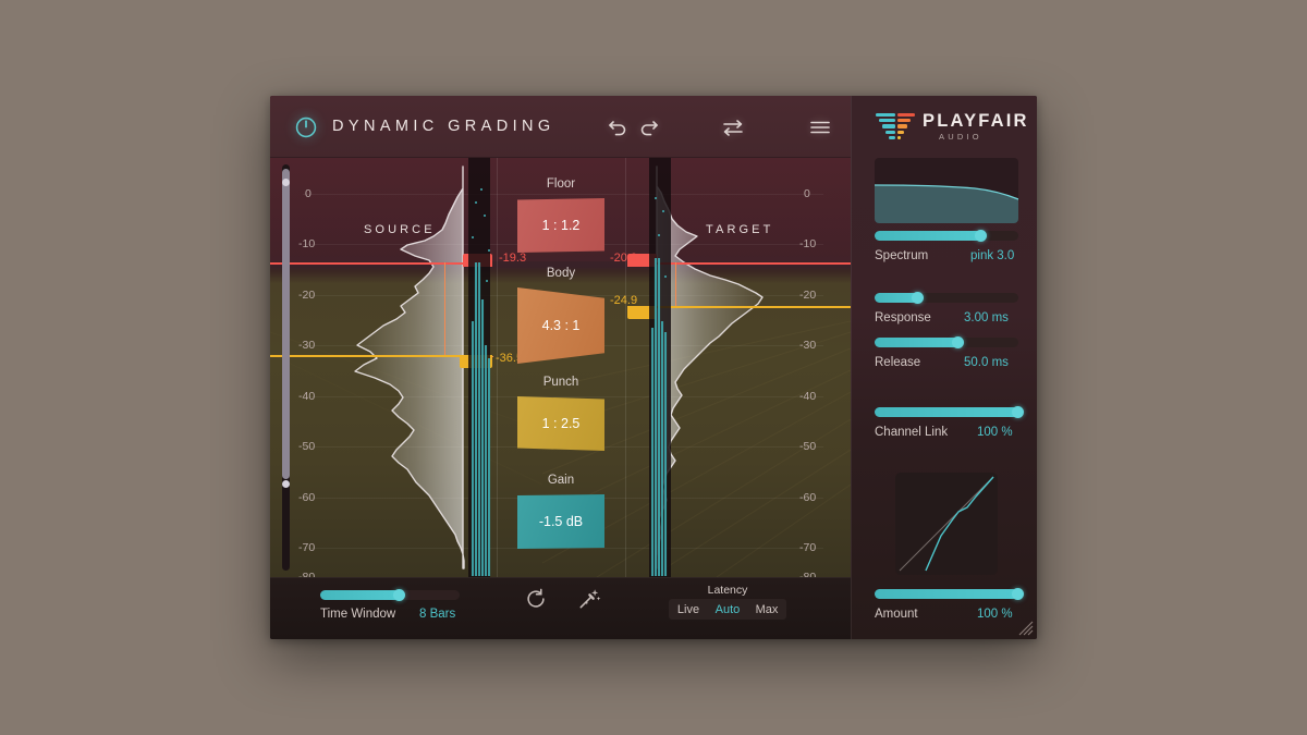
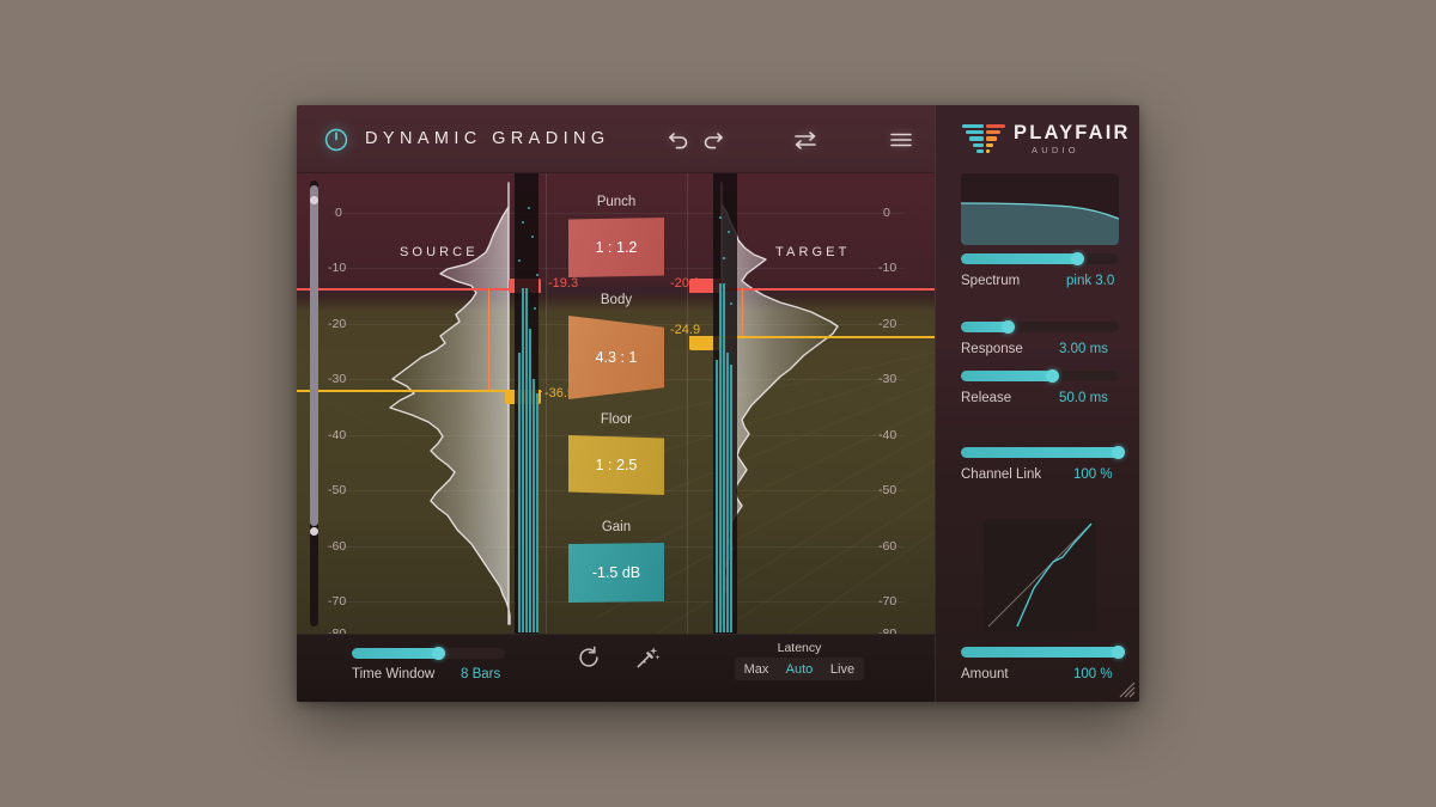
  DYNAMIC GRADING
  0
  -10
  -20
  -30
  -40
  -50
  -60
  -70
  0
  -10
  -20
  -30
  -40
  -50
  -60
  -70
  -19.3
  -36.
  -20.9
  -24.9
  SOURCE
  TARGET
- Floor
+ Punch
  1 : 1.2
  Body
  4.3 : 1
- Punch
+ Floor
  1 : 2.5
  Gain
  -1.5 dB
  Time Window
  8 Bars
  Latency
- Live
+ Max
  Auto
- Max
+ Live
  PLAYFAIR
  AUDIO
  Spectrum
  pink 3.0
  Response
  3.00 ms
  Release
  50.0 ms
  Channel Link
  100 %
  Amount
  100 %
